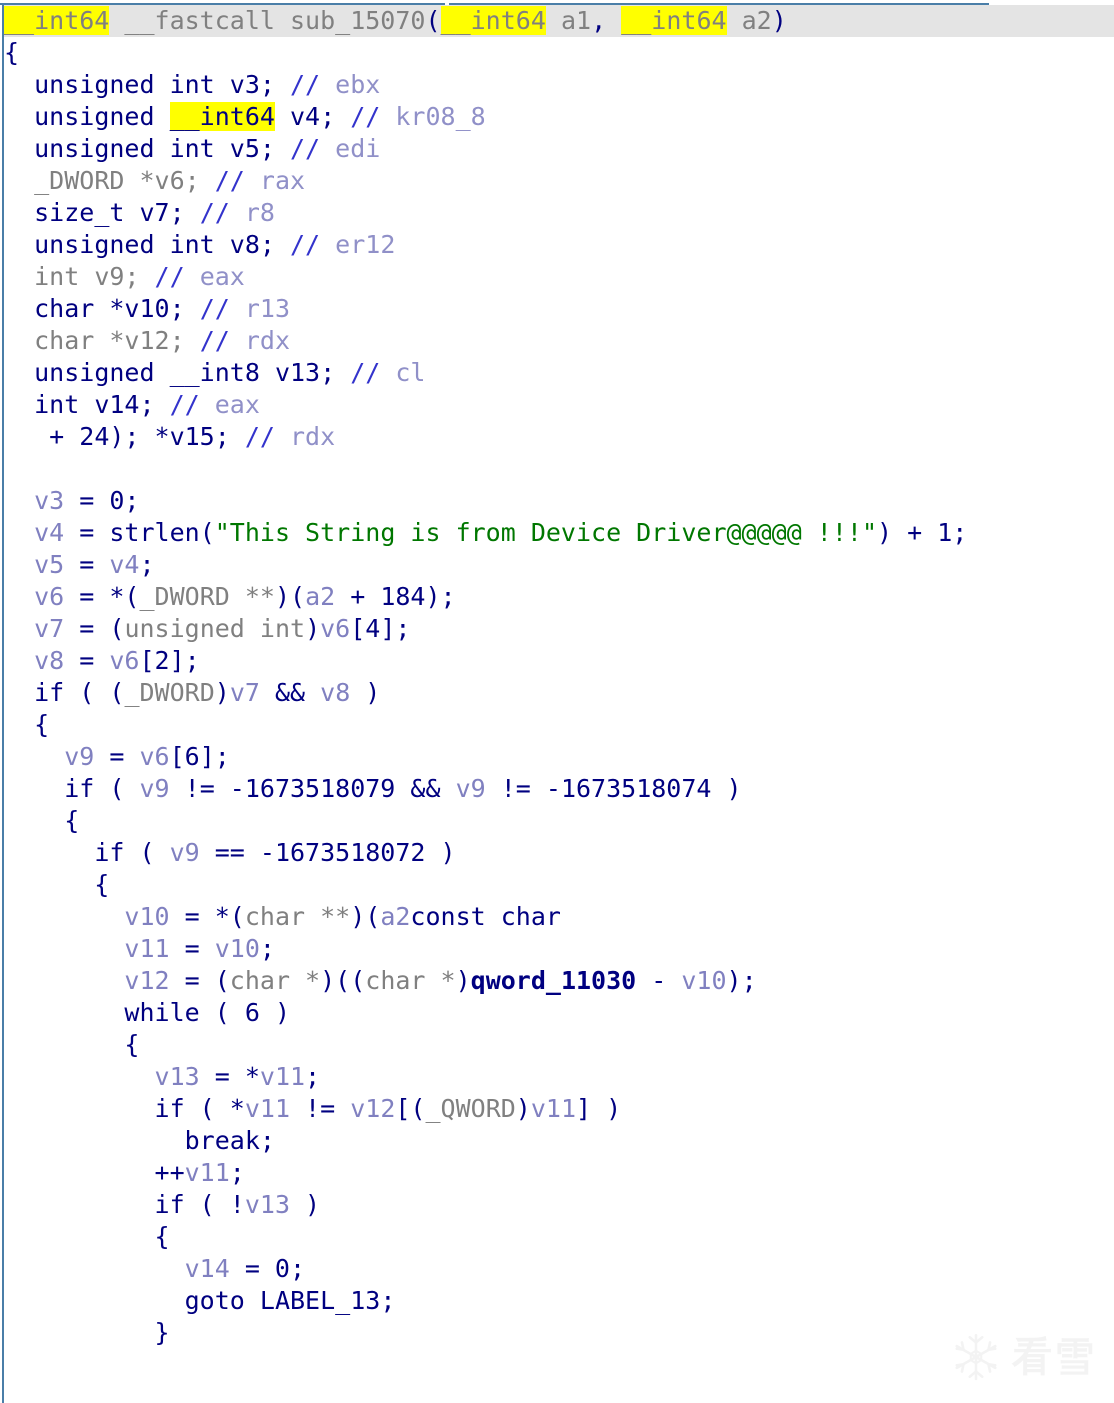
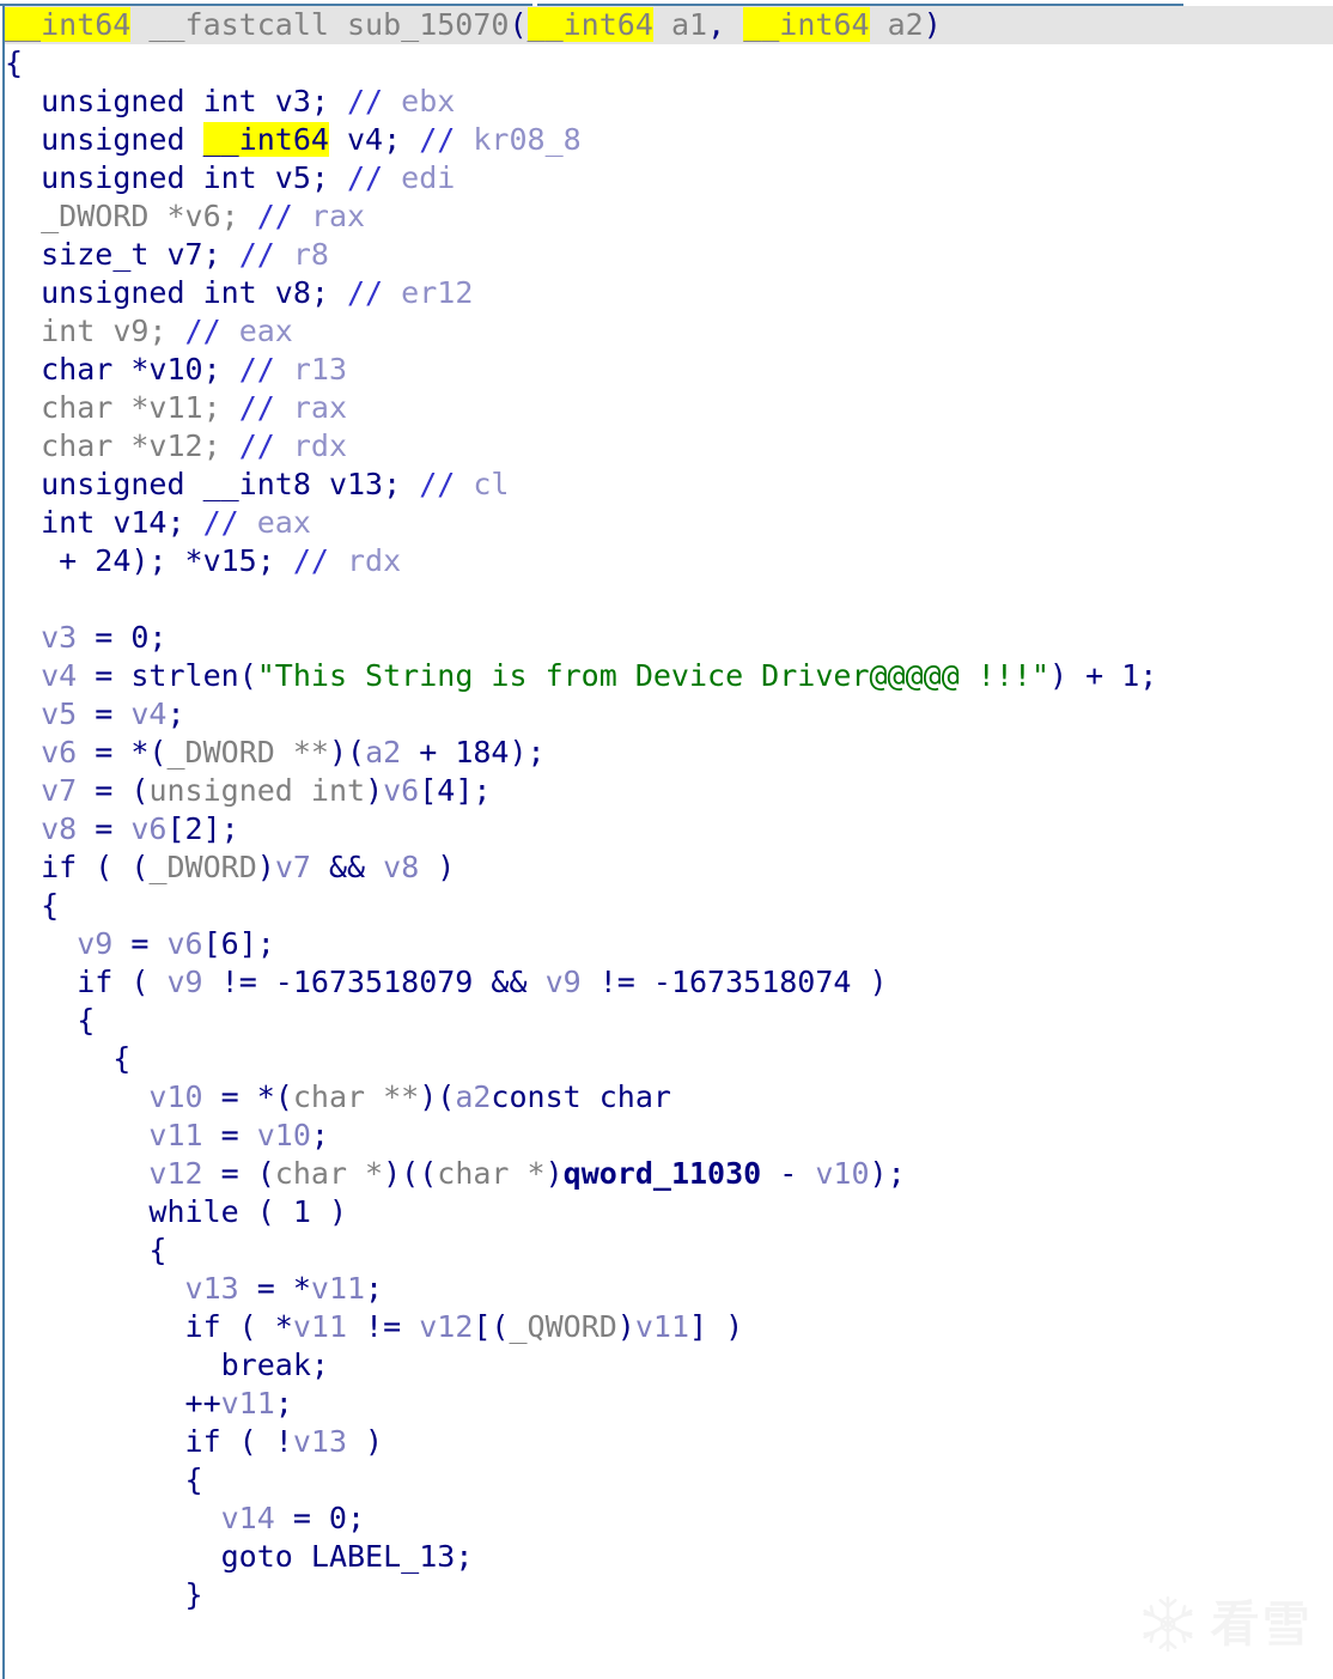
  __int64 __fastcall sub_15070(__int64 a1, __int64 a2)
  {
  unsigned int v3; // ebx
  unsigned __int64 v4; // kr08_8
  unsigned int v5; // edi
  _DWORD *v6; // rax
  size_t v7; // r8
  unsigned int v8; // er12
  int v9; // eax
  char *v10; // r13
+ char *v11; // rax
  char *v12; // rdx
  unsigned __int8 v13; // cl
  int v14; // eax
  + 24); *v15; // rdx
  v3 = 0;
  v4 = strlen("This String is from Device Driver@@@@@ !!!") + 1;
  v5 = v4;
  v6 = *(_DWORD **)(a2 + 184);
  v7 = (unsigned int)v6[4];
  v8 = v6[2];
  if ( (_DWORD)v7 && v8 )
  {
  v9 = v6[6];
  if ( v9 != -1673518079 && v9 != -1673518074 )
  {
- if ( v9 == -1673518072 )
  {
  v10 = *(char **)(a2const char
  v11 = v10;
  v12 = (char *)((char *)qword_11030 - v10);
- while ( 6 )
+ while ( 1 )
  {
  v13 = *v11;
  if ( *v11 != v12[(_QWORD)v11] )
  break;
  ++v11;
  if ( !v13 )
  {
  v14 = 0;
  goto LABEL_13;
  }
